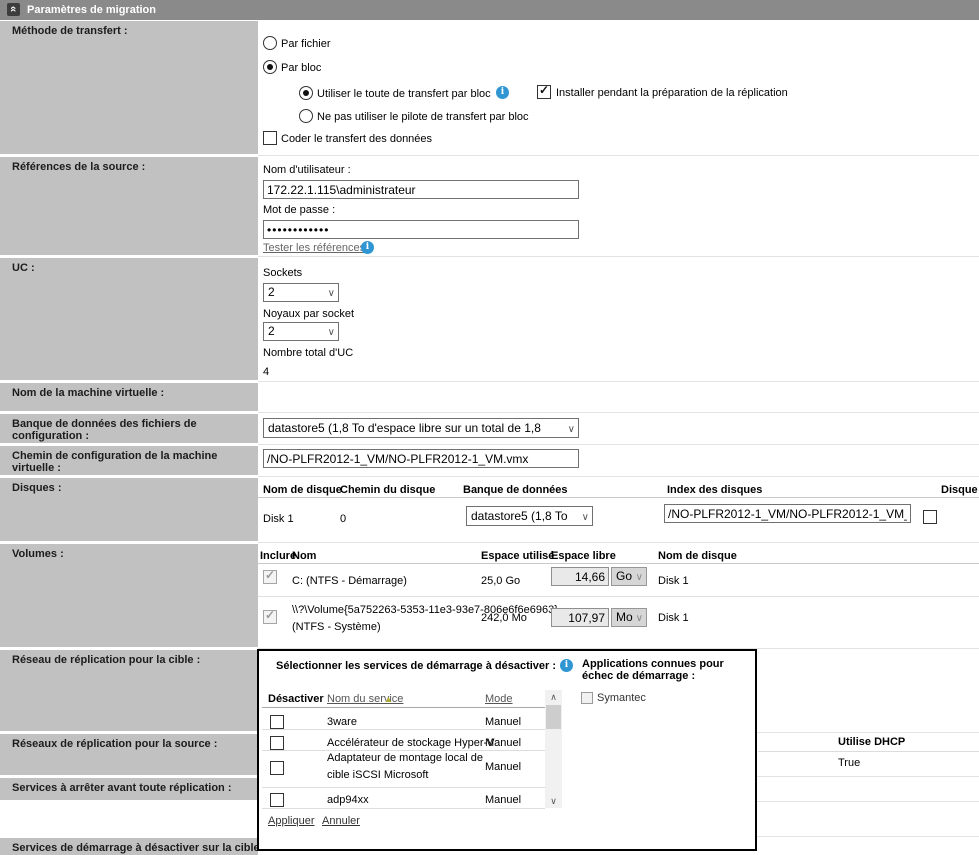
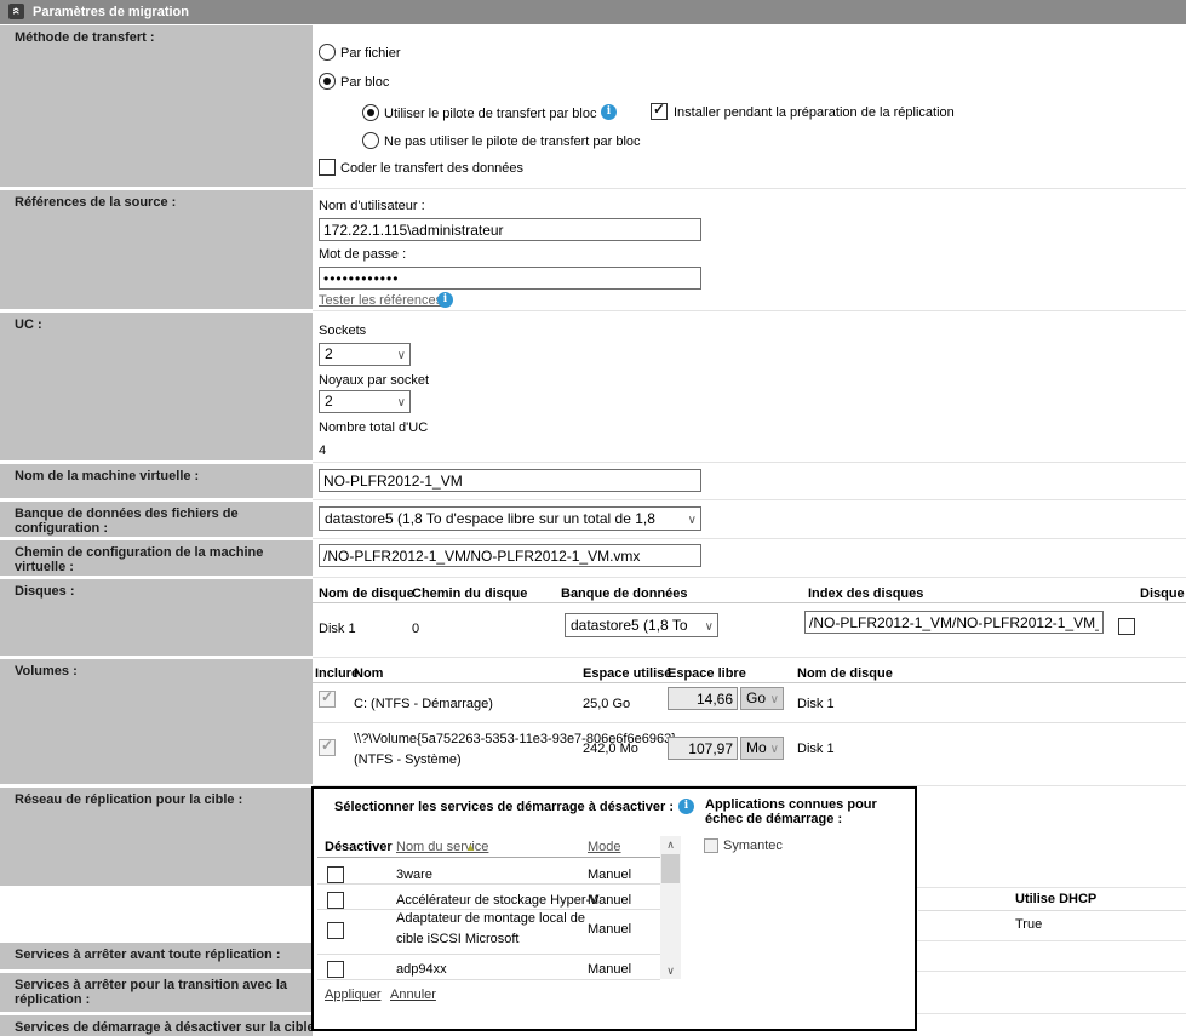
  Paramètres de migration
  Méthode de transfert :
  Références de la source :
  UC :
  Nom de la machine virtuelle :
  Banque de données des fichiers de configuration :
  Chemin de configuration de la machine virtuelle :
  Disques :
  Volumes :
  Réseau de réplication pour la cible :
- Réseaux de réplication pour la source :
  Services à arrêter avant toute réplication :
+ Services à arrêter pour la transition avec la réplication :
  Services de démarrage à désactiver sur la cibl
  Par fichier
  Par bloc
- Utiliser le toute de transfert par bloc
+ Utiliser le pilote de transfert par bloc
  i
  ✓
  Installer pendant la préparation de la réplication
  Ne pas utiliser le pilote de transfert par bloc
  Coder le transfert des données
  Nom d'utilisateur :
  172.22.1.115\administrateur
  Mot de passe :
  ••••••••••••
  Tester les référence
  i
  Sockets
  2
  ∨
  Noyaux par socket
  2
  ∨
  Nombre total d'UC
  4
+ NO-PLFR2012-1_VM
  datastore5 (1,8 To d'espace libre sur un total de 1,8
  ∨
  /NO-PLFR2012-1_VM/NO-PLFR2012-1_VM.vmx
  Nom de disque
  Chemin du disque
  Banque de données
  Index des disques
  Disk 1
  0
  datastore5 (1,8 To
  ∨
  /NO-PLFR2012-1_VM/NO-PLFR2012-1_VM
  Inclure
  Nom
  Espace utilisé
  Espace libre
  Nom de disque
  ✓
  C: (NTFS - Démarrage)
  25,0 Go
  14,66
  Go
  ∨
  Disk 1
  ✓
  \\?\Volume{5a752263-5353-11e3-93e7-806e6f6e696
  (NTFS - Système)
  242,0 Mo
  107,97
  Mo
  ∨
  Disk 1
  Utilise DHCP
  True
  Sélectionner les services de démarrage à désactiver :
  i
  Applications connues pour échec de démarrage :
  Symantec
  Désactiver
  Nom du service
  ▲
  Mode
  3ware
  Manuel
  Accélérateur de stockage Hyper-V
  Manuel
  Adaptateur de montage local de
  cible iSCSI Microsoft
  Manuel
  adp94xx
  Manuel
  ∧
  ∨
  Appliquer
  Annuler
